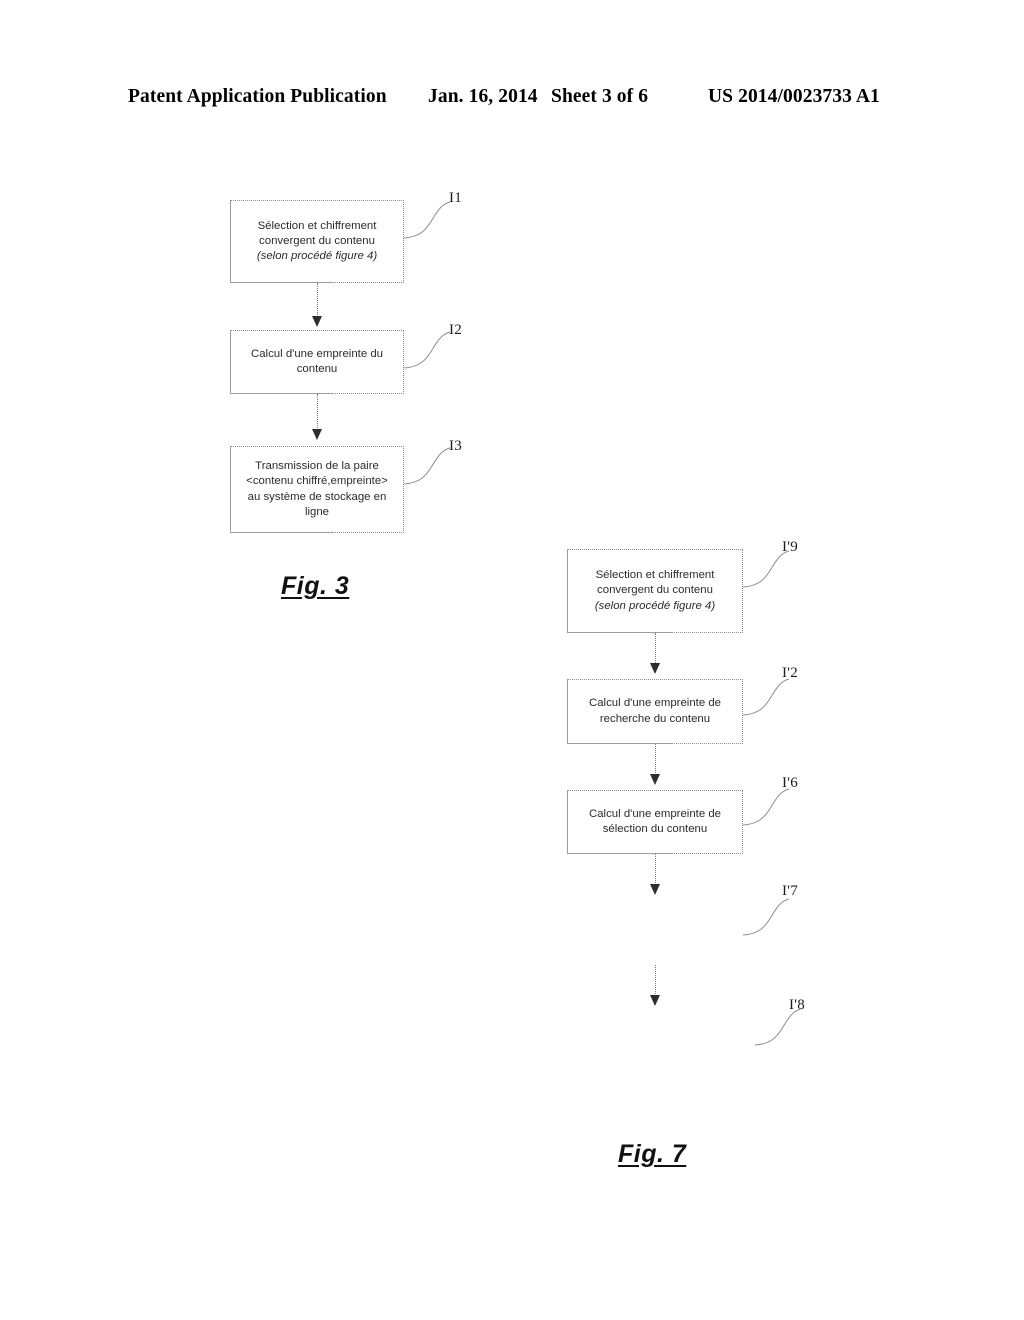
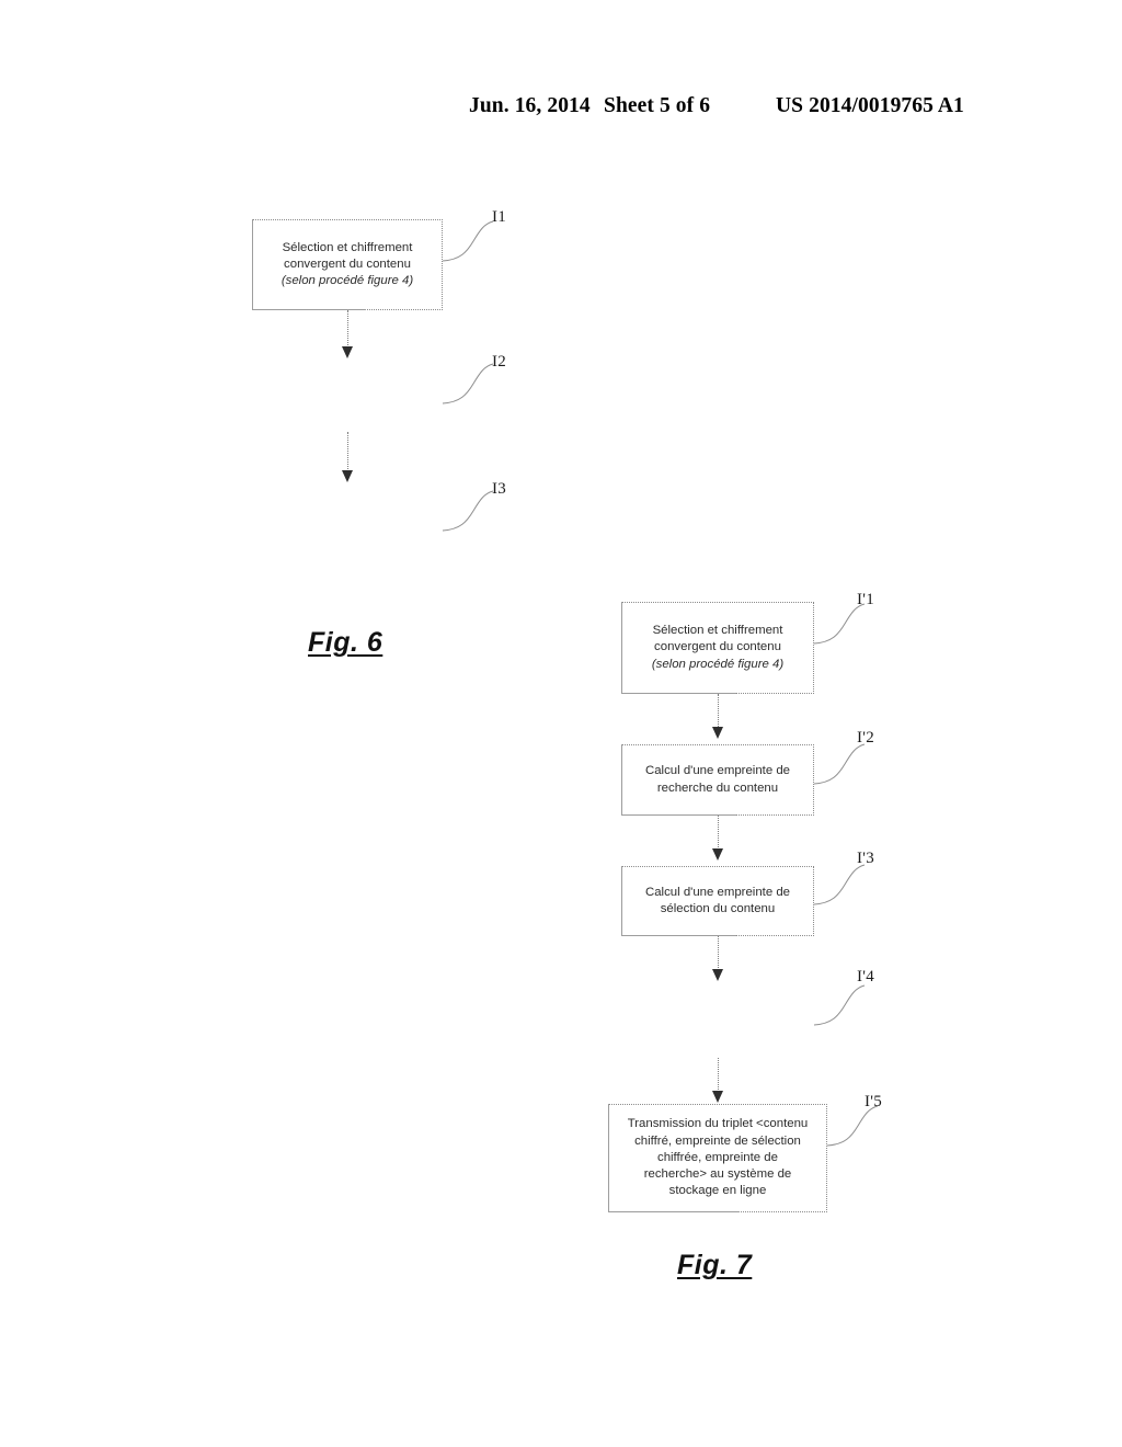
- Patent Application Publication
- Jan. 16, 2014
+ Jun. 16, 2014
- Sheet 3 of 6
+ Sheet 5 of 6
- US 2014/0023733 A1
+ US 2014/0019765 A1
  Sélection et chiffrement
  convergent du contenu
  (selon procédé figure 4)
  I1
- Calcul d'une empreinte du
- contenu
  I2
- Transmission de la paire
- <contenu chiffré,empreinte>
- au système de stockage en
- ligne
  I3
- Fig. 3
+ Fig. 6
  Sélection et chiffrement
  convergent du contenu
  (selon procédé figure 4)
- I'9
+ I'1
  Calcul d'une empreinte de
  recherche du contenu
  I'2
  Calcul d'une empreinte de
  sélection du contenu
- I'6
+ I'3
- I'7
+ I'4
+ Transmission du triplet <contenu
+ chiffré, empreinte de sélection
+ chiffrée, empreinte de
+ recherche> au système de
+ stockage en ligne
- I'8
+ I'5
  Fig. 7
